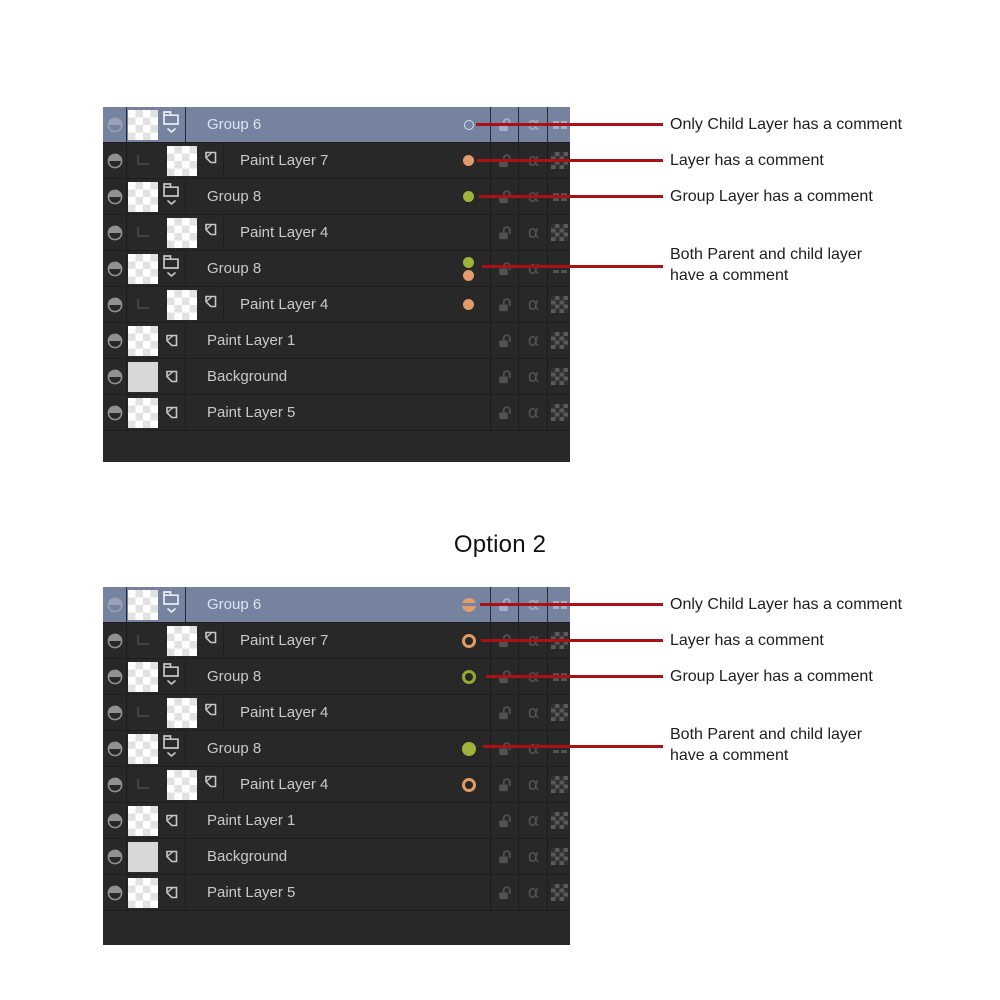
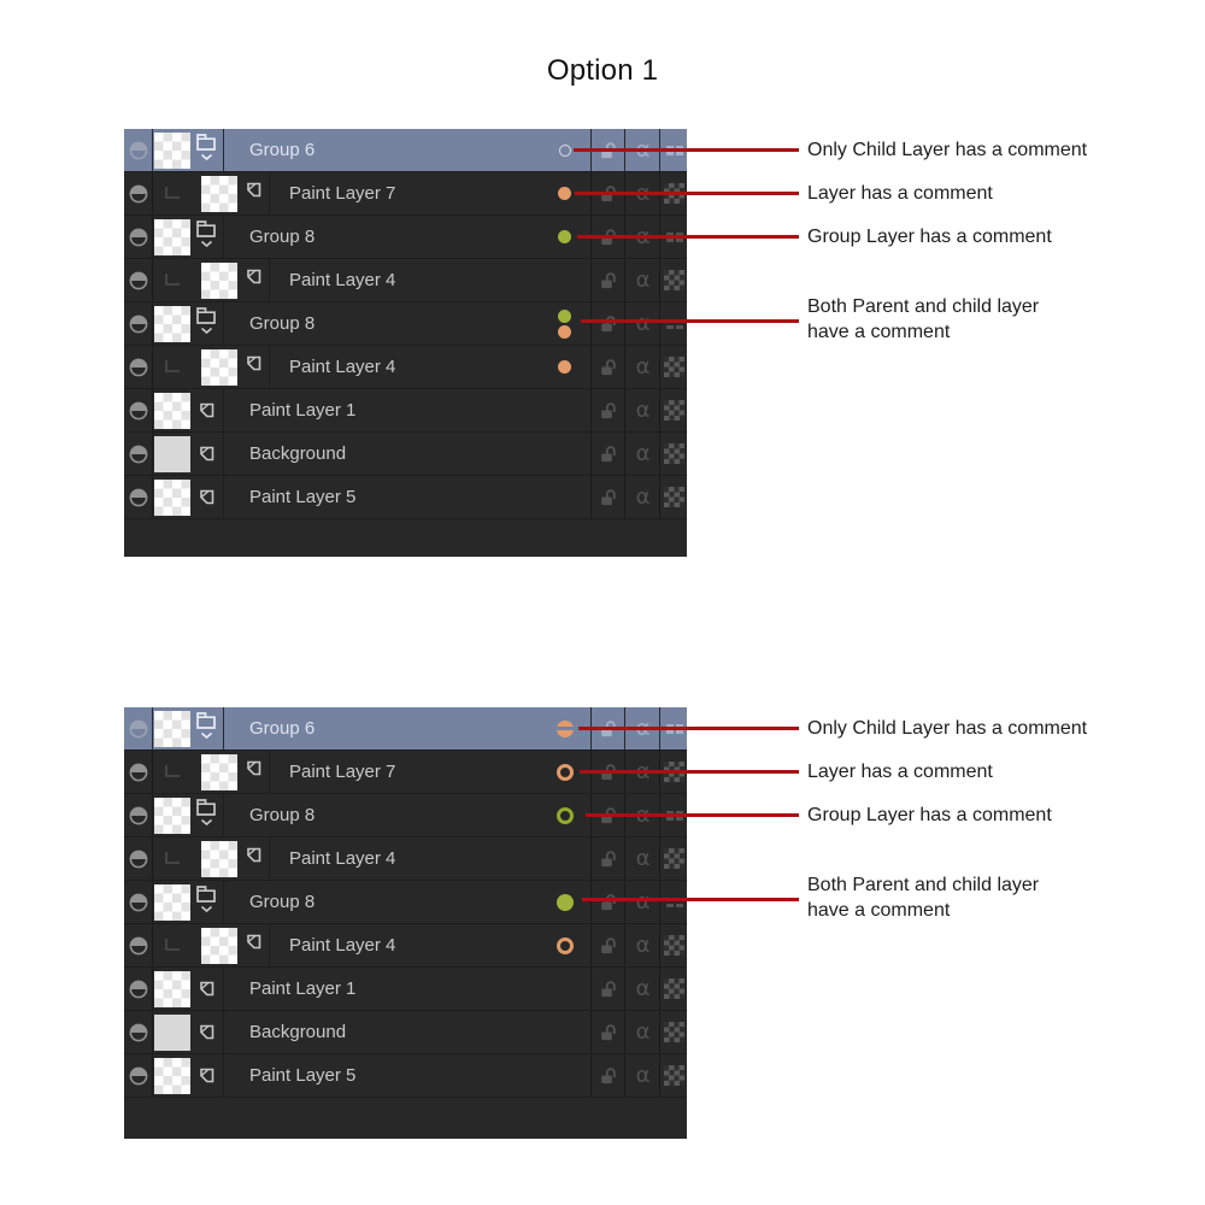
+ Option 1
  Group 6
  Paint Layer 7
  Group 8
  Paint Layer 4
  α
  Group 8
  α
  Paint Layer 4
  α
  Paint Layer 1
  α
  Background
  α
  Paint Layer 5
  α
  Only Child Layer has a comment
  Layer has a comment
  Group Layer has a comment
  Both Parent and child layer
  have a comment
- Option 2
  Group 6
  Paint Layer 7
  Group 8
  Paint Layer 4
  α
  Group 8
  α
  Paint Layer 4
  α
  Paint Layer 1
  α
  Background
  α
  Paint Layer 5
  α
  Only Child Layer has a comment
  Layer has a comment
  Group Layer has a comment
  Both Parent and child layer
  have a comment
